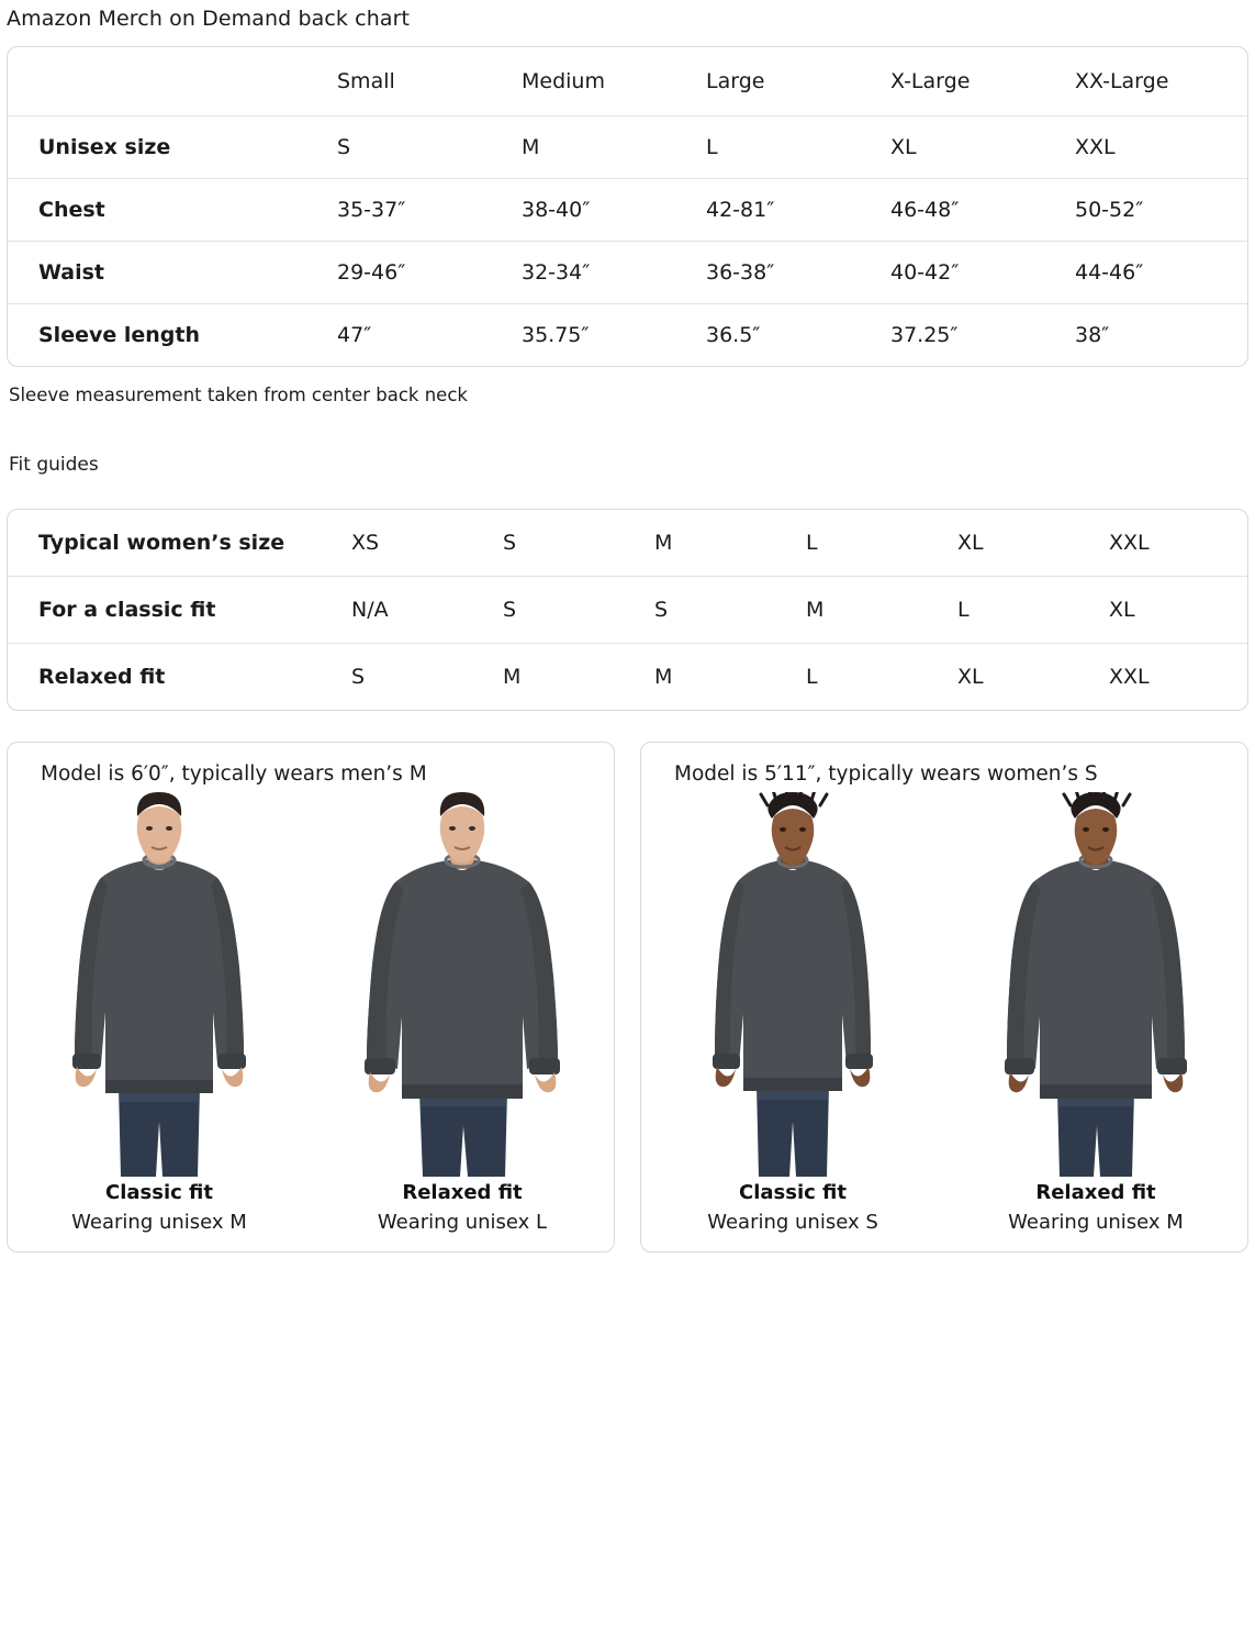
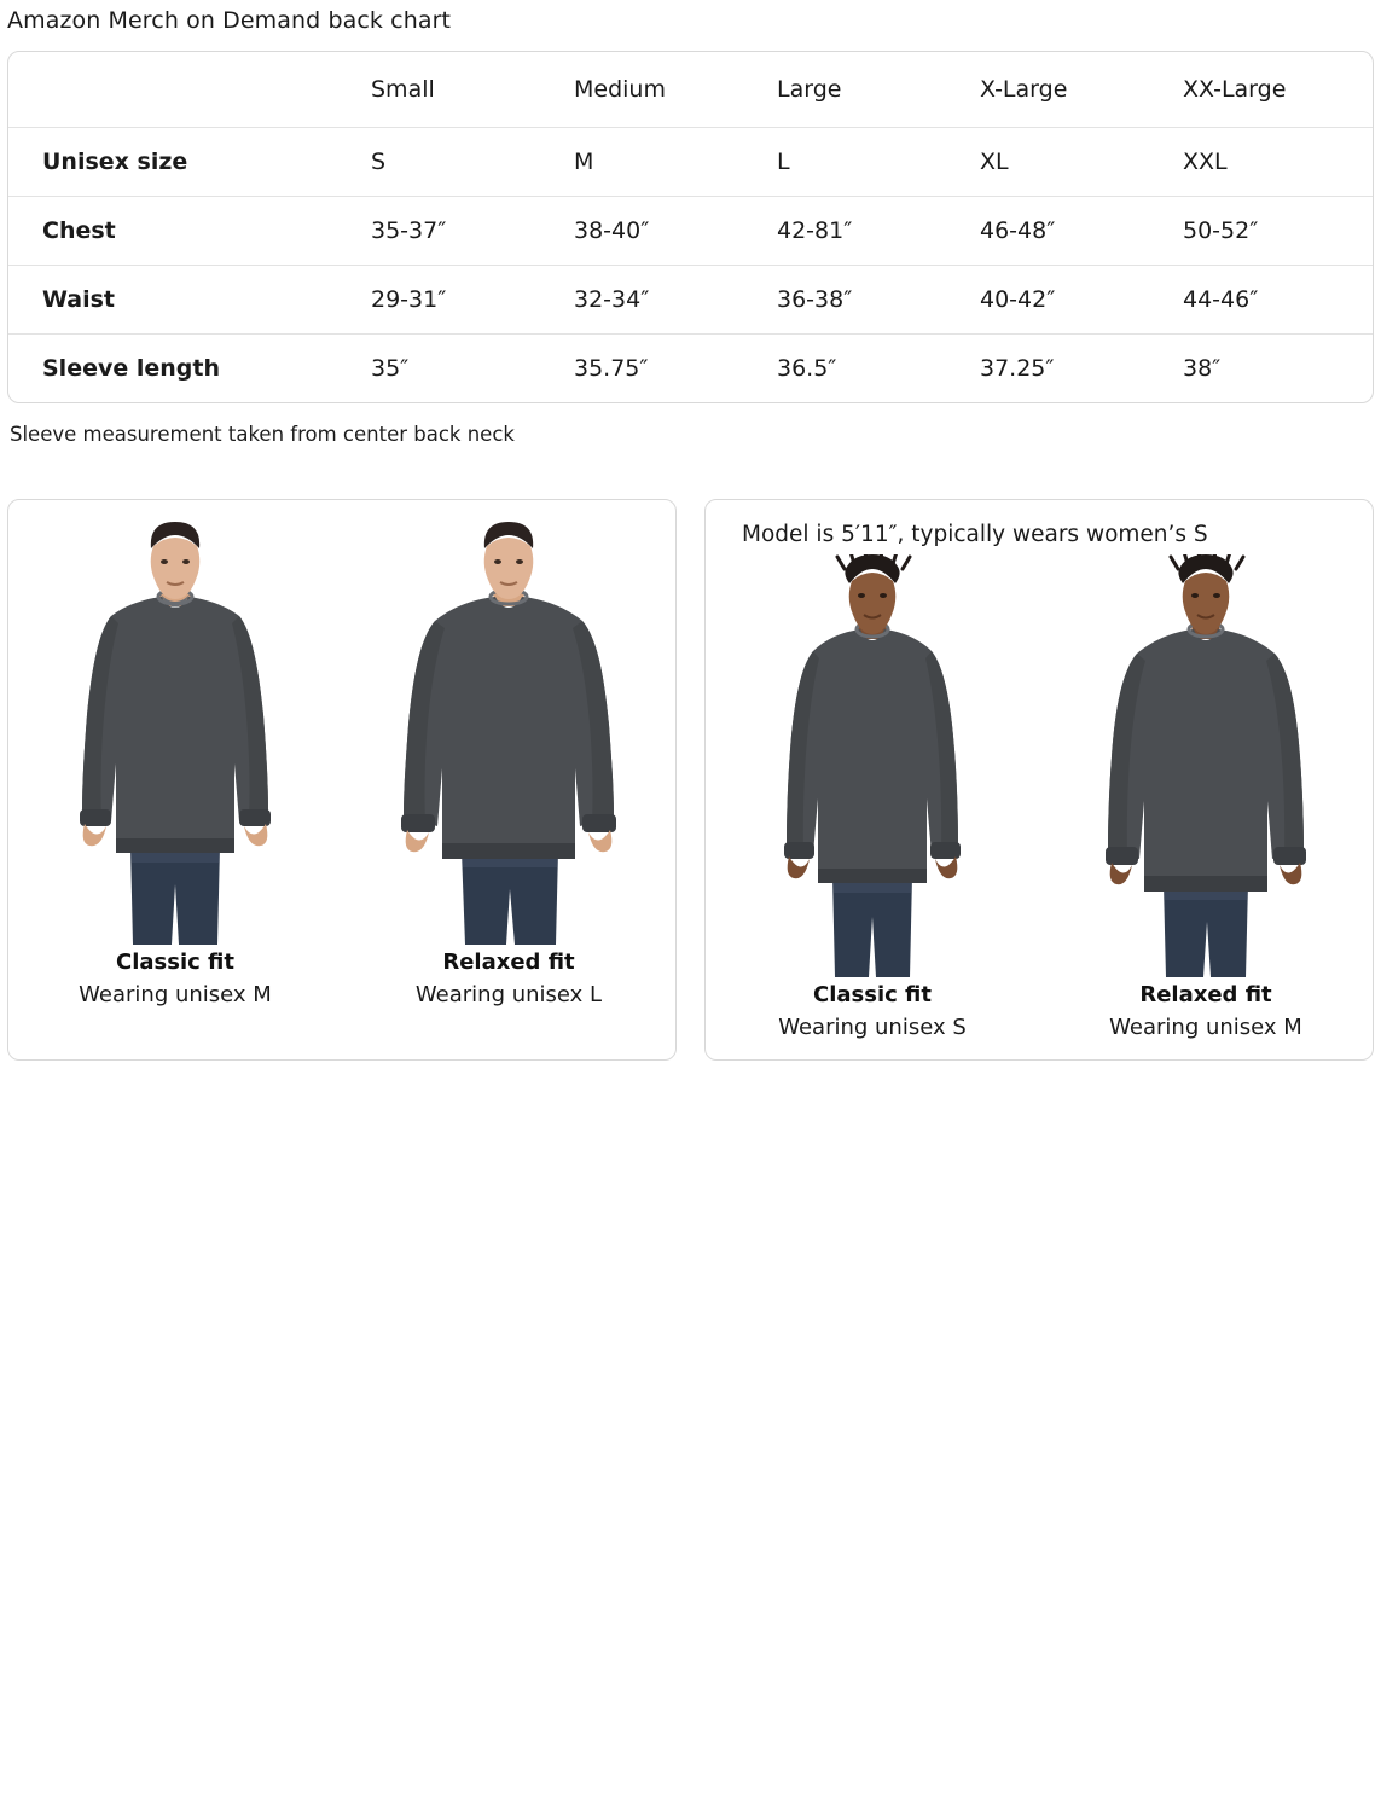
  Amazon Merch on Demand back chart
  	Small	Medium	Large	X-Large	XX-Large
  Unisex size	S	M	L	XL	XXL
  Chest	35-37″	38-40″	42-81″	46-48″	50-52″
- Waist	29-46″	32-34″	36-38″	40-42″	44-46″
+ Waist	29-31″	32-34″	36-38″	40-42″	44-46″
- Sleeve length	47″	35.75″	36.5″	37.25″	38″
+ Sleeve length	35″	35.75″	36.5″	37.25″	38″
  Sleeve measurement taken from center back neck
- Fit guides
- Typical women’s size	XS	S	M	L	XL	XXL
- For a classic fit	N/A	S	S	M	L	XL
- Relaxed fit	S	M	M	L	XL	XXL
- Model is 6′0″, typically wears men’s M
  Classic fit
  Wearing unisex M
  Relaxed fit
  Wearing unisex L
  Model is 5′11″, typically wears women’s S
  Classic fit
  Wearing unisex S
  Relaxed fit
  Wearing unisex M
